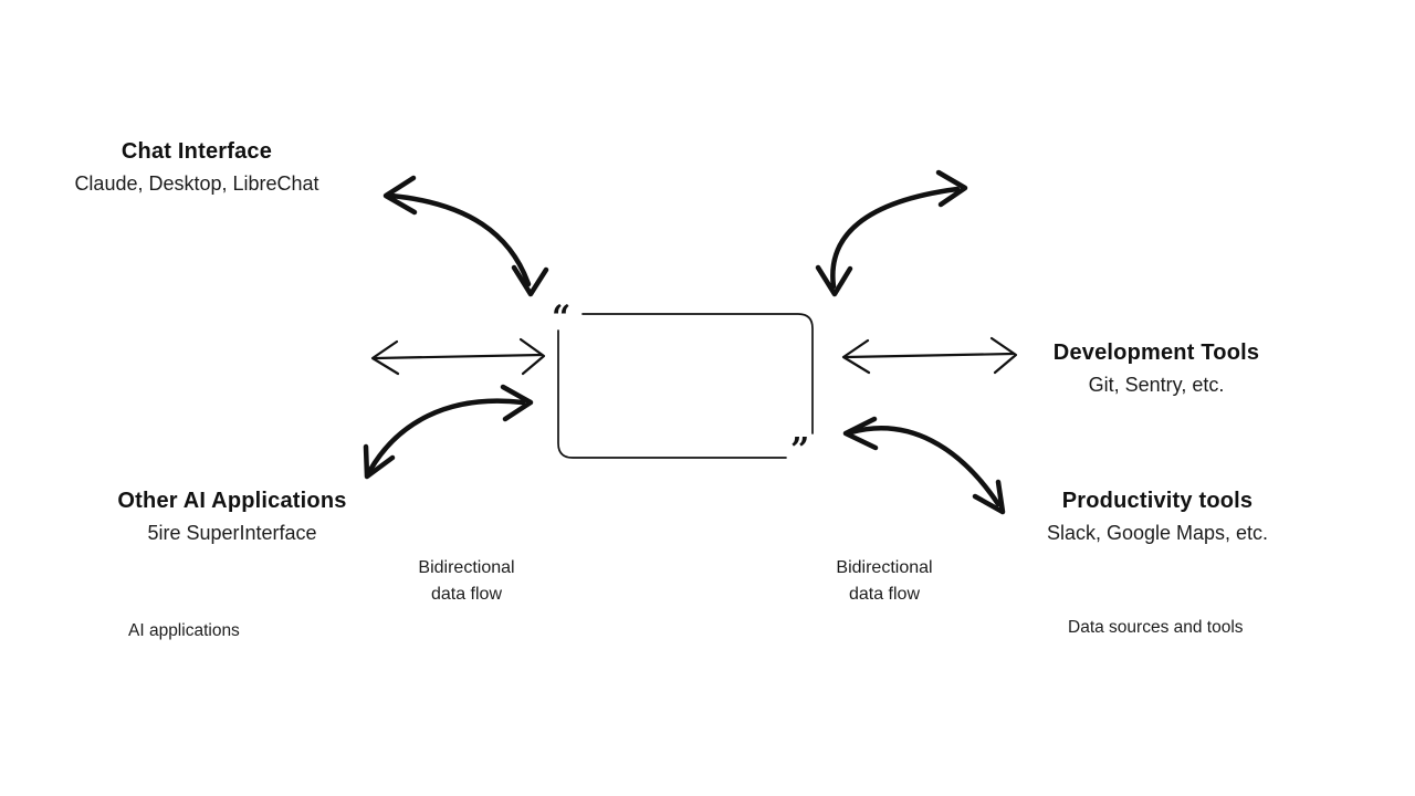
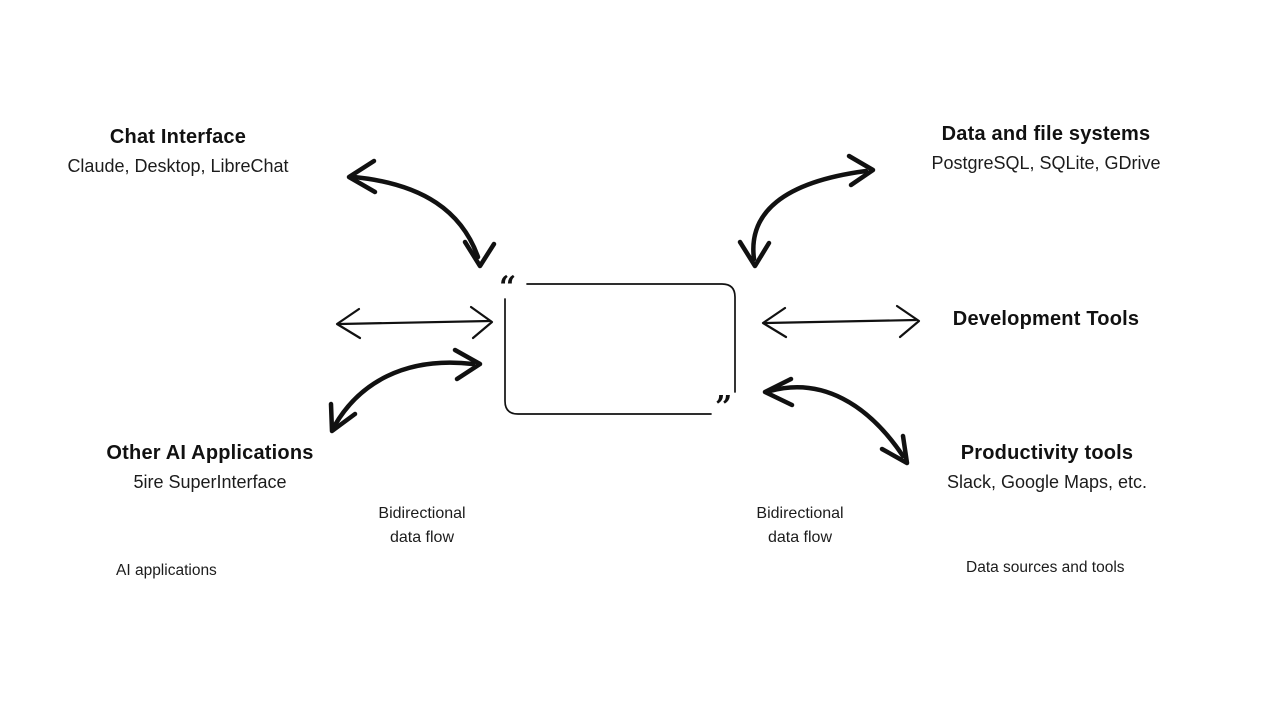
  Chat Interface
  Claude, Desktop, LibreChat
  Other AI Applications
  5ire SuperInterface
+ Data and file systems
+ PostgreSQL, SQLite, GDrive
  Development Tools
- Git, Sentry, etc.
  Productivity tools
  Slack, Google Maps, etc.
  “
  ”
  Bidirectional
  data flow
  Bidirectional
  data flow
  AI applications
  Data sources and tools
